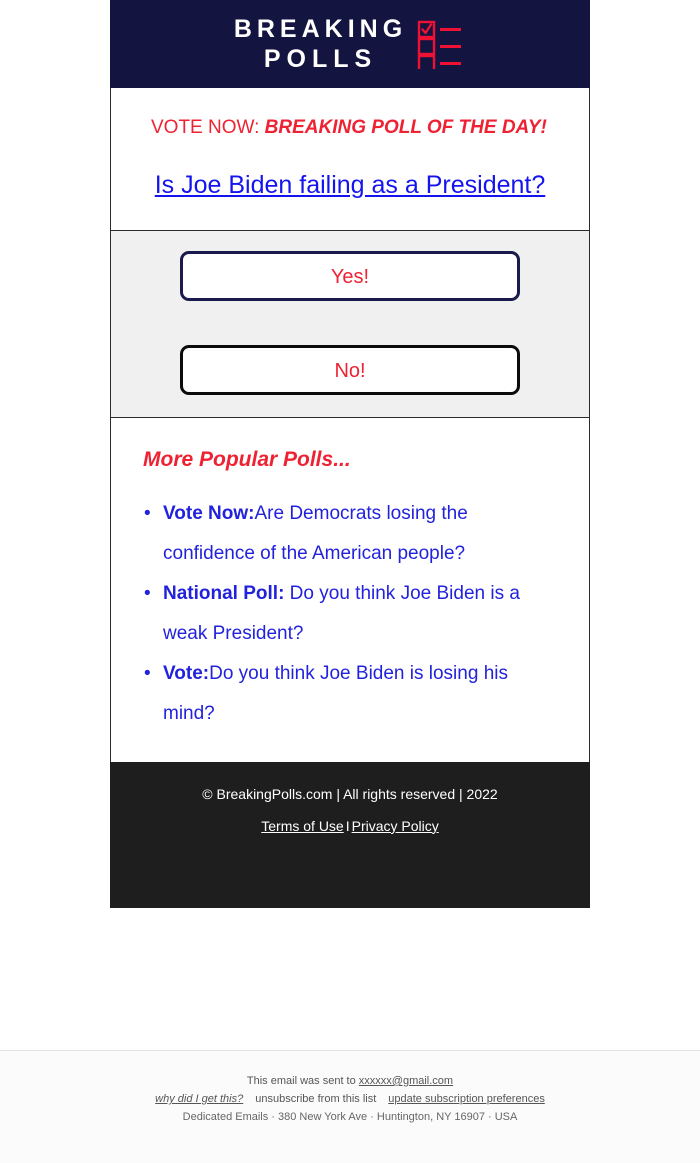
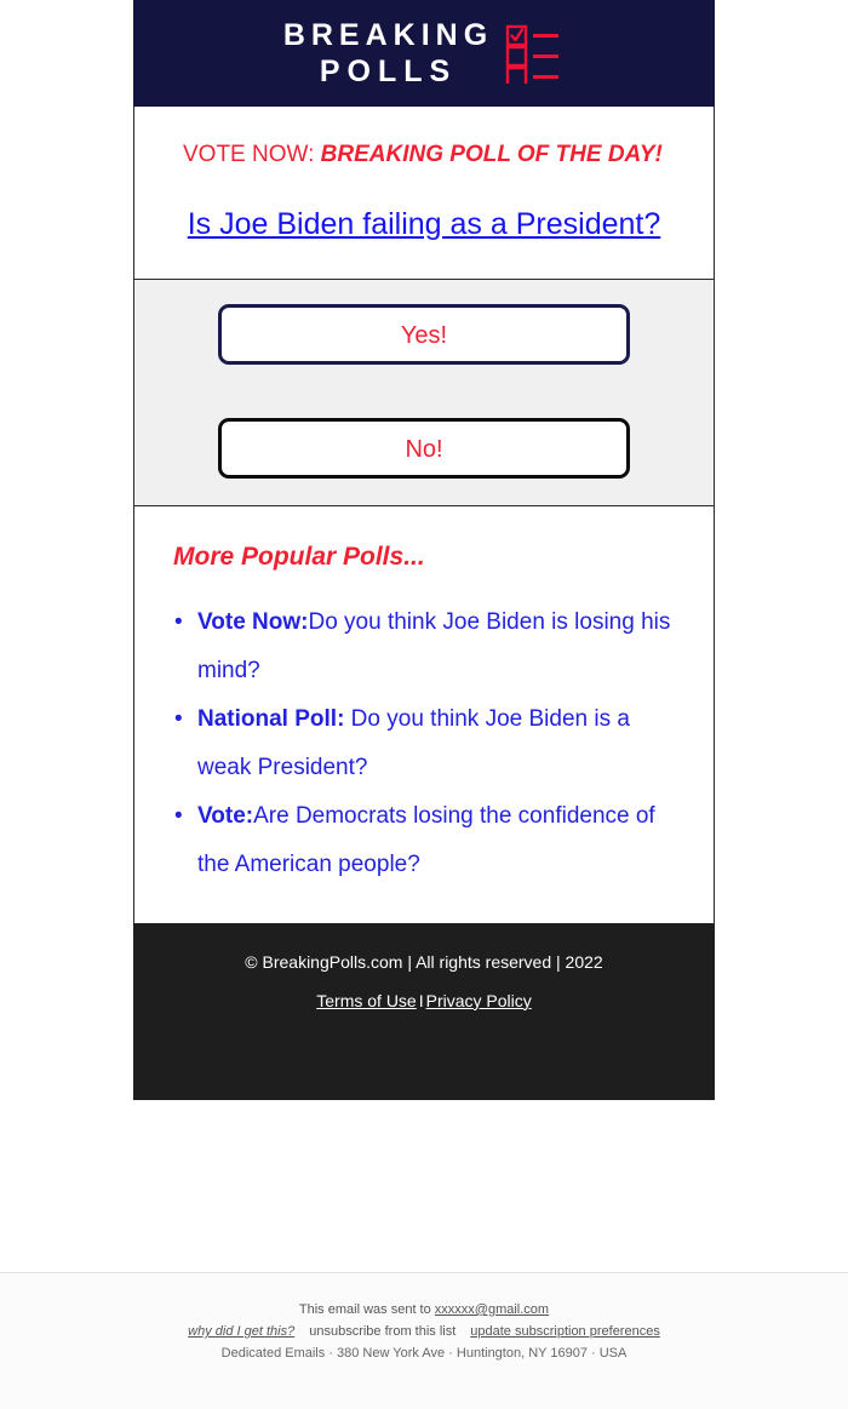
  BREAKING
  POLLS
  VOTE NOW: BREAKING POLL OF THE DAY!
  Is Joe Biden failing as a President?
  Yes!
  No!
  More Popular Polls...
- Vote Now:Are Democrats losing the confidence of the American people?
+ Vote Now:Do you think Joe Biden is losing his mind?
  National Poll: Do you think Joe Biden is a weak President?
- Vote:Do you think Joe Biden is losing his mind?
+ Vote:Are Democrats losing the confidence of the American people?
  © BreakingPolls.com | All rights reserved | 2022
  Terms of Use I Privacy Policy
  This email was sent to xxxxxx@gmail.com
  why did I get this? unsubscribe from this list update subscription preferences
  Dedicated Emails · 380 New York Ave · Huntington, NY 16907 · USA
